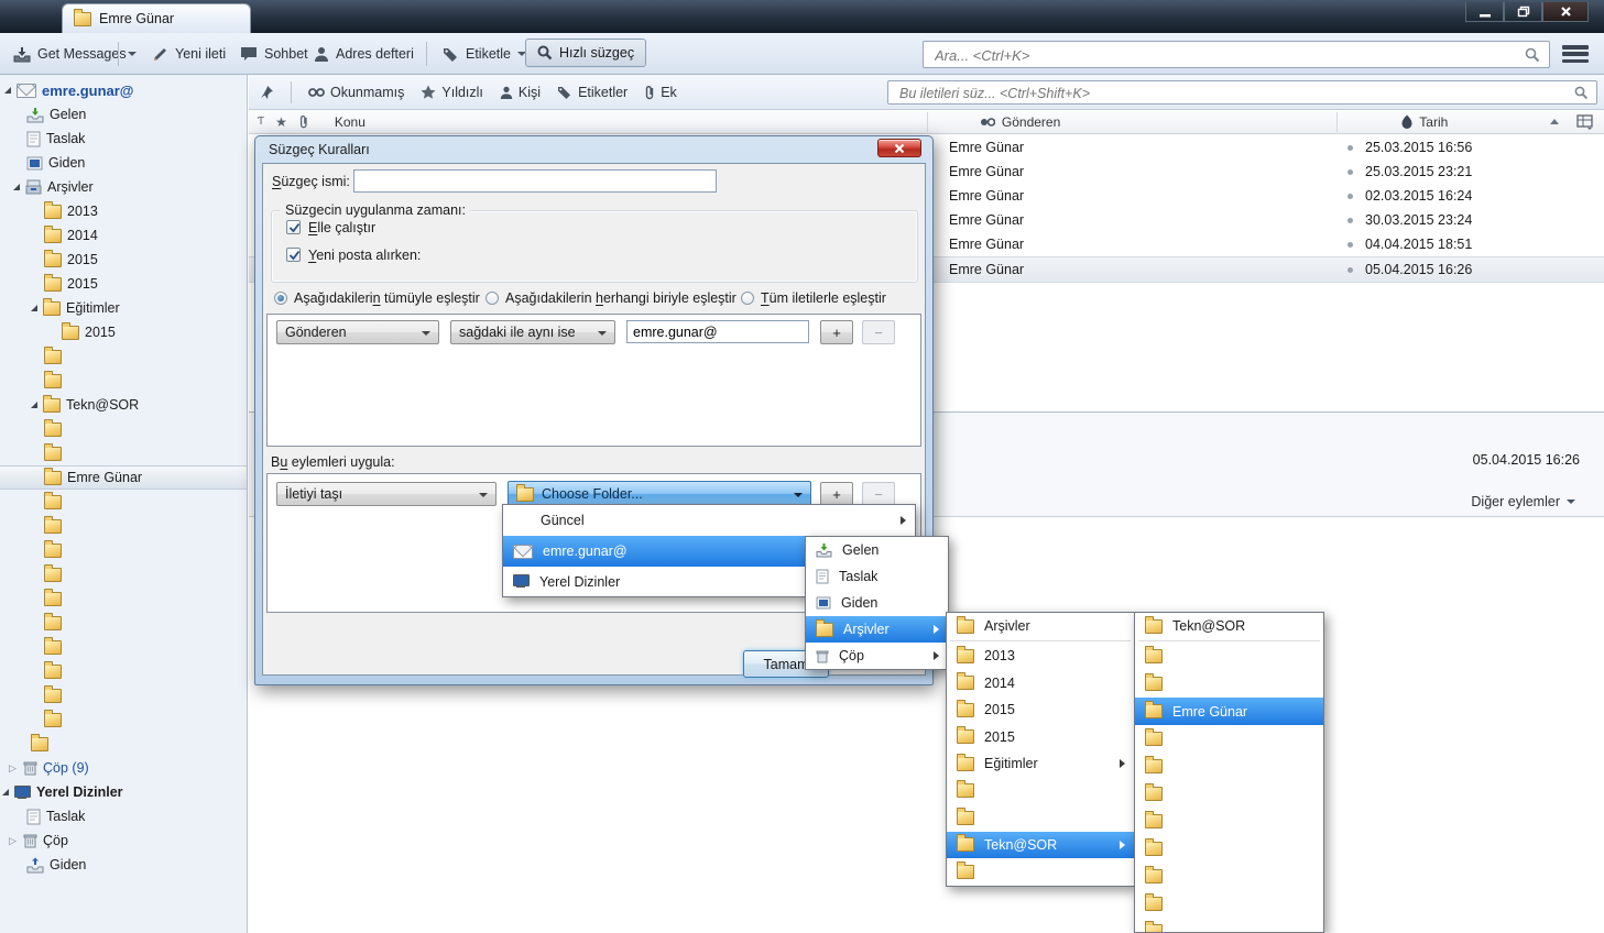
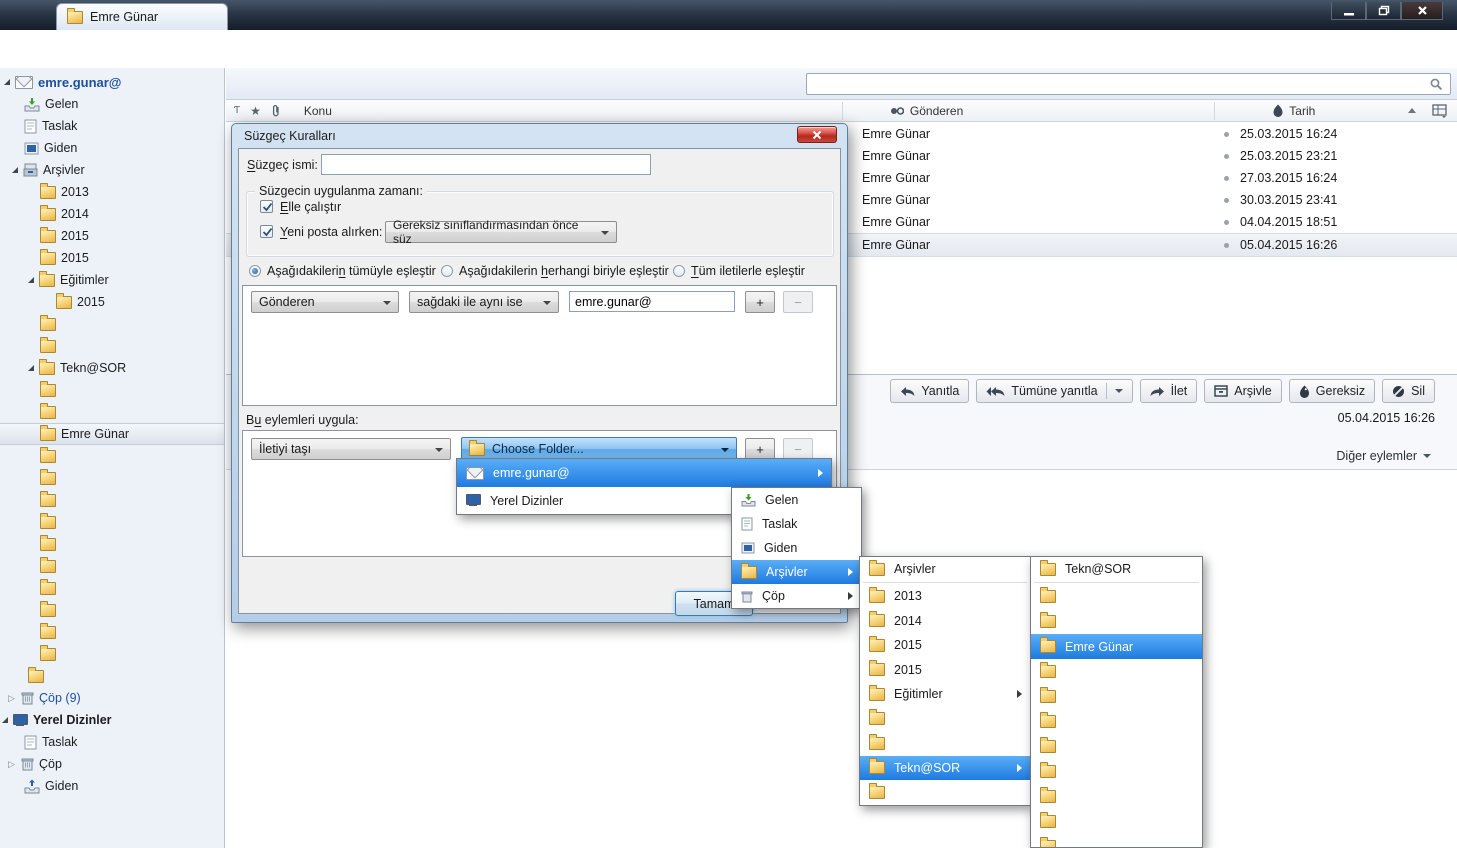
  Emre Günar
- Get Messages
- Yeni ileti
- Sohbet
- Adres defteri
- Etiketle
- Hızlı süzgeç
- Ara... <Ctrl+K>
  emre.gunar@
  Gelen
  Taslak
  Giden
  Arşivler
  2013
  2014
  2015
  2015
  Eğitimler
  2015
  Tekn@SOR
  Emre Günar
  ▷
  Çöp (9)
  Yerel Dizinler
  Taslak
  ▷
  Çöp
  Giden
- Okunmamış
- Yıldızlı
- Kişi
- Etiketler
- Ek
- Bu iletileri süz... <Ctrl+Shift+K>
  Ƭ
  ★
  Konu
  Gönderen
  Tarih
  Emre Günar
- 25.03.2015 16:56
+ 25.03.2015 16:24
  Emre Günar
  25.03.2015 23:21
  Emre Günar
- 02.03.2015 16:24
+ 27.03.2015 16:24
  Emre Günar
- 30.03.2015 23:24
+ 30.03.2015 23:41
  Emre Günar
  04.04.2015 18:51
  Emre Günar
  05.04.2015 16:26
+ Yanıtla
+ Tümüne yanıtla
+ İlet
+ Arşivle
+ Gereksiz
+ Sil
  05.04.2015 16:26
  Diğer eylemler
  Süzgeç Kuralları
  Süzgeç ismi:
  Süzgecin uygulanma zamanı:
  Elle çalıştır
  Yeni posta alırken:
+ Gereksiz sınıflandırmasından önce süz
  Aşağıdakilerin tümüyle eşleştir
  Aşağıdakilerin herhangi biriyle eşleştir
  Tüm iletilerle eşleştir
  Gönderen
  sağdaki ile aynı ise
  emre.gunar@
  +
  −
  Bu eylemleri uygula:
  İletiyi taşı
  Choose Folder...
  +
  −
  Tamam
- Güncel
  emre.gunar@
  Yerel Dizinler
  Gelen
  Taslak
  Giden
  Arşivler
  Çöp
  Arşivler
  2013
  2014
  2015
  2015
  Eğitimler
  Tekn@SOR
  Tekn@SOR
  Emre Günar
